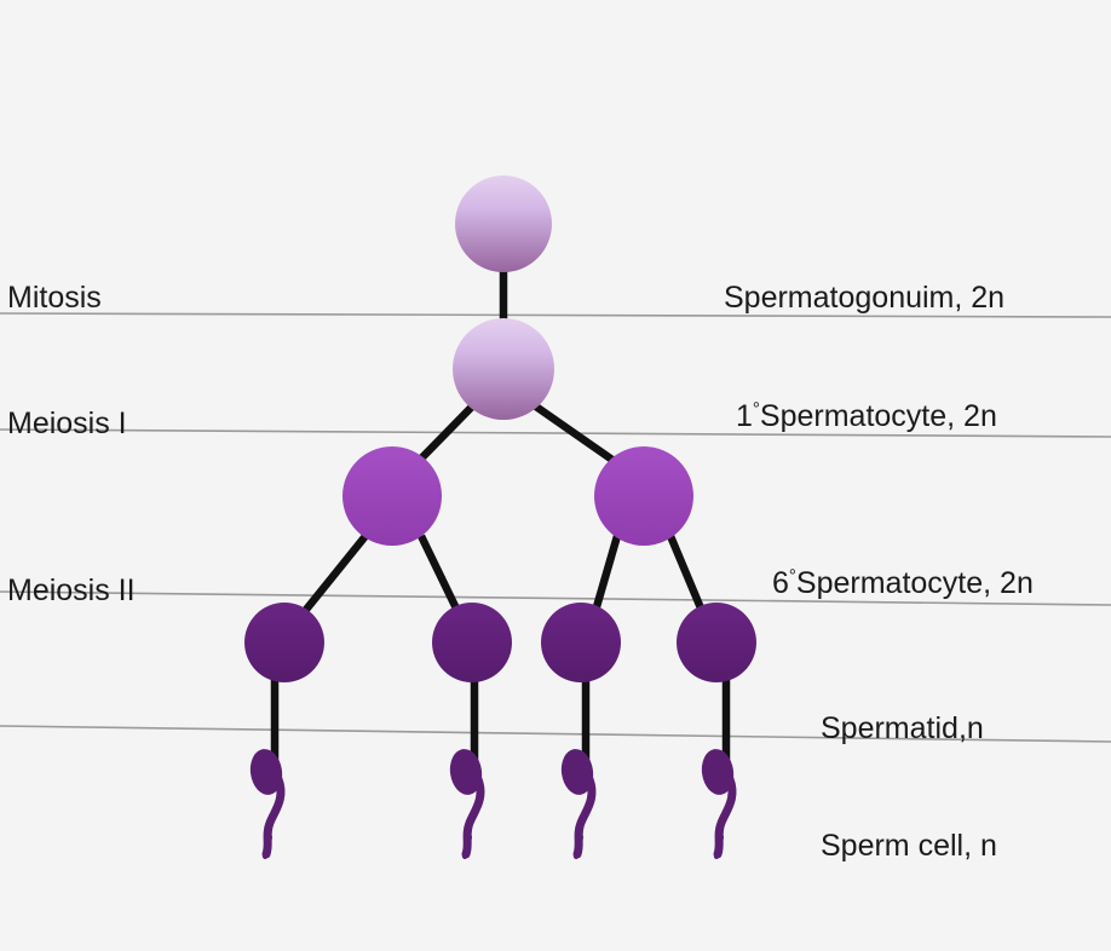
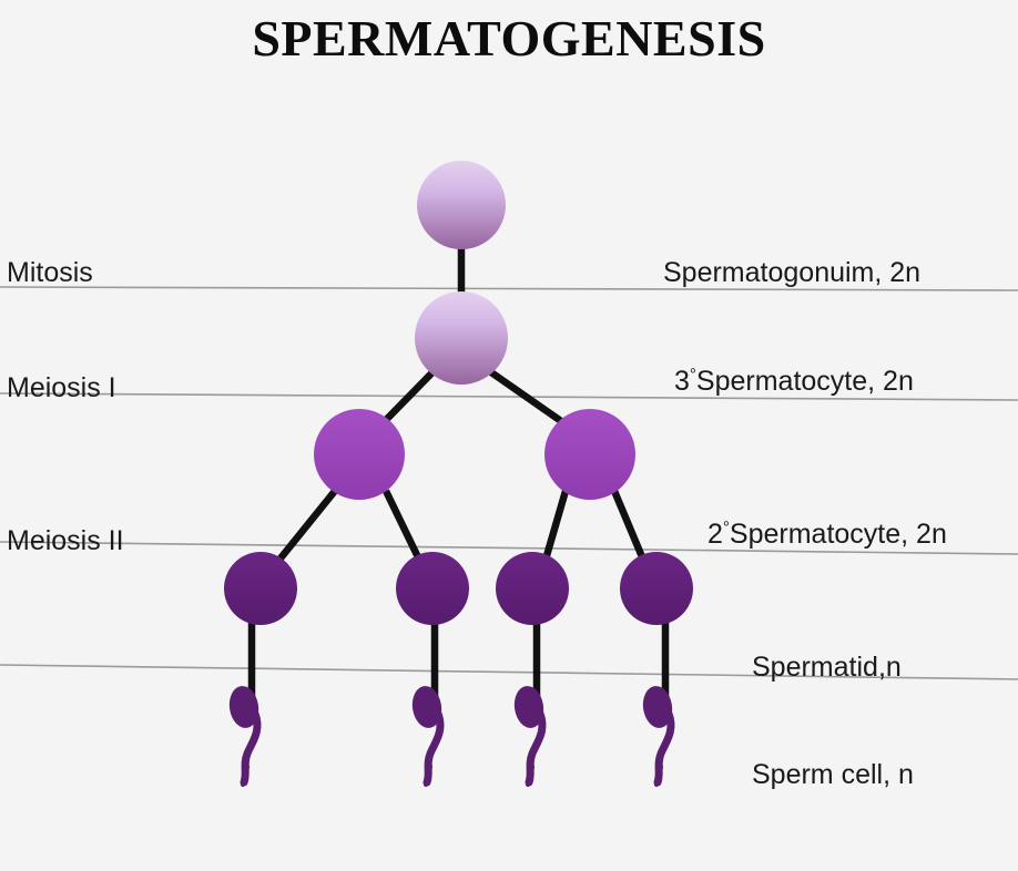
+ SPERMATOGENESIS
  Mitosis
  Meiosis I
  Meiosis II
  Spermatogonuim, 2n
- 1°Spermatocyte, 2n
+ 3°Spermatocyte, 2n
- 6°Spermatocyte, 2n
+ 2°Spermatocyte, 2n
  Spermatid,n
  Sperm cell, n
